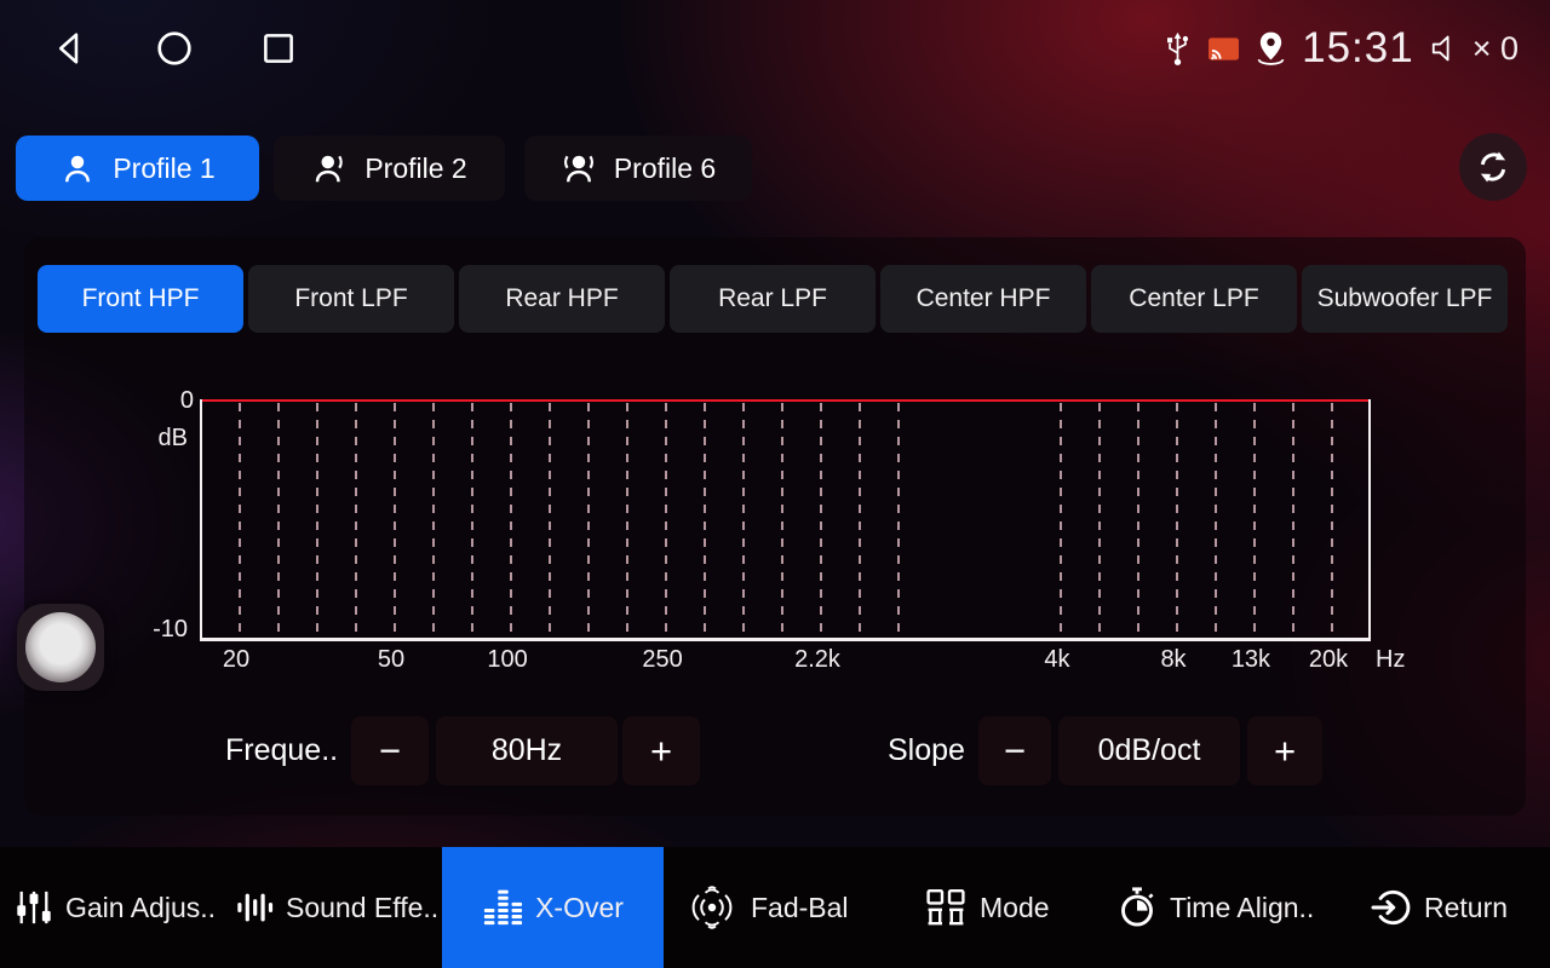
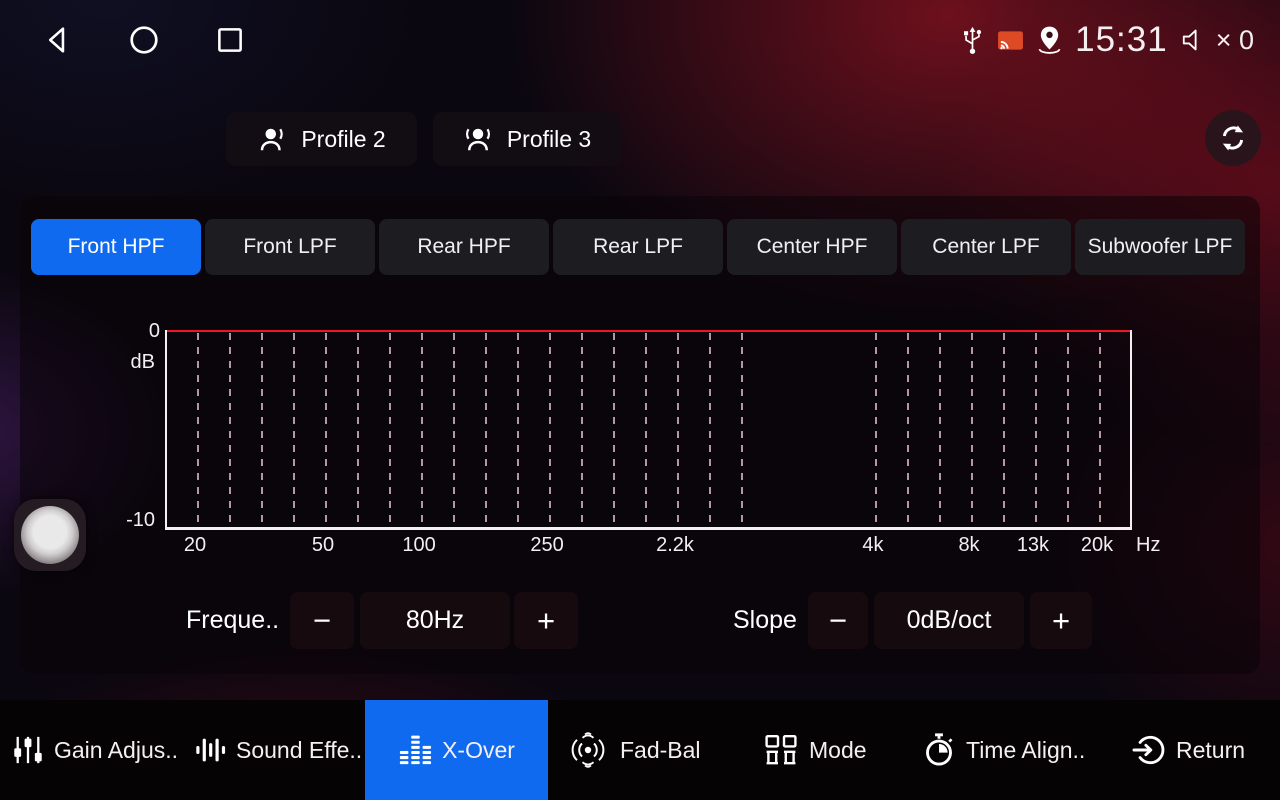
  15:31
  × 0
- Profile 1
  Profile 2
- Profile 6
+ Profile 3
  Front HPF
  Front LPF
  Rear HPF
  Rear LPF
  Center HPF
  Center LPF
  Subwoofer LPF
  0
  dB
  -10
  20
  50
  100
  250
  2.2k
  4k
  8k
  13k
  20k
  Hz
  Freque..
  −
  80Hz
  +
  Slope
  −
  0dB/oct
  +
  Gain Adjus..
  Sound Effe..
  X-Over
  Fad-Bal
  Mode
  Time Align..
  Return
